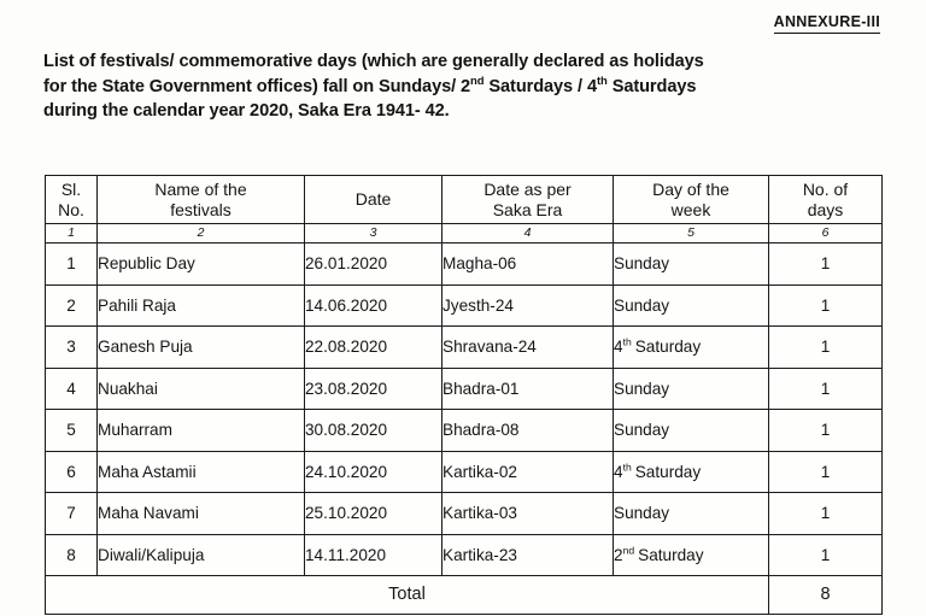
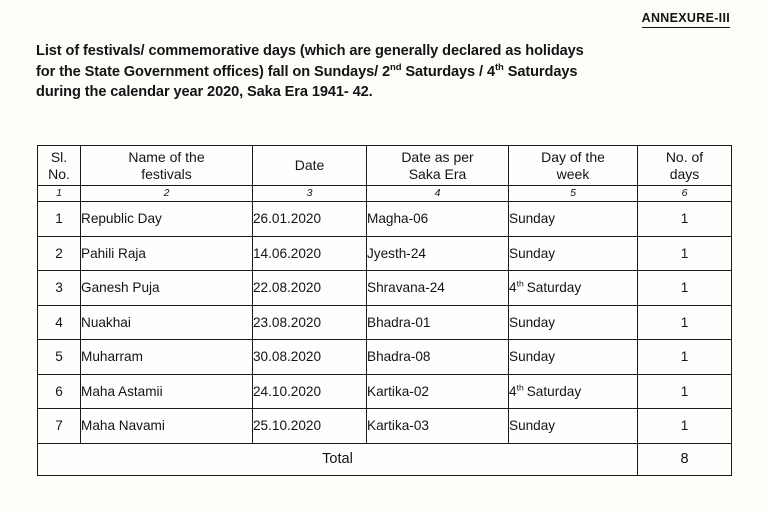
  ANNEXURE-III
  List of festivals/ commemorative days (which are generally declared as holidays
  for the State Government offices) fall on Sundays/ 2nd Saturdays / 4th Saturdays
  during the calendar year 2020, Saka Era 1941- 42.
  Sl.No.	Name of thefestivals	Date	Date as perSaka Era	Day of theweek	No. ofdays
  1	2	3	4	5	6
  1	Republic Day	26.01.2020	Magha-06	Sunday	1
  2	Pahili Raja	14.06.2020	Jyesth-24	Sunday	1
  3	Ganesh Puja	22.08.2020	Shravana-24	4th Saturday	1
  4	Nuakhai	23.08.2020	Bhadra-01	Sunday	1
  5	Muharram	30.08.2020	Bhadra-08	Sunday	1
  6	Maha Astamii	24.10.2020	Kartika-02	4th Saturday	1
  7	Maha Navami	25.10.2020	Kartika-03	Sunday	1
- 8	Diwali/Kalipuja	14.11.2020	Kartika-23	2nd Saturday	1
  Total	8
